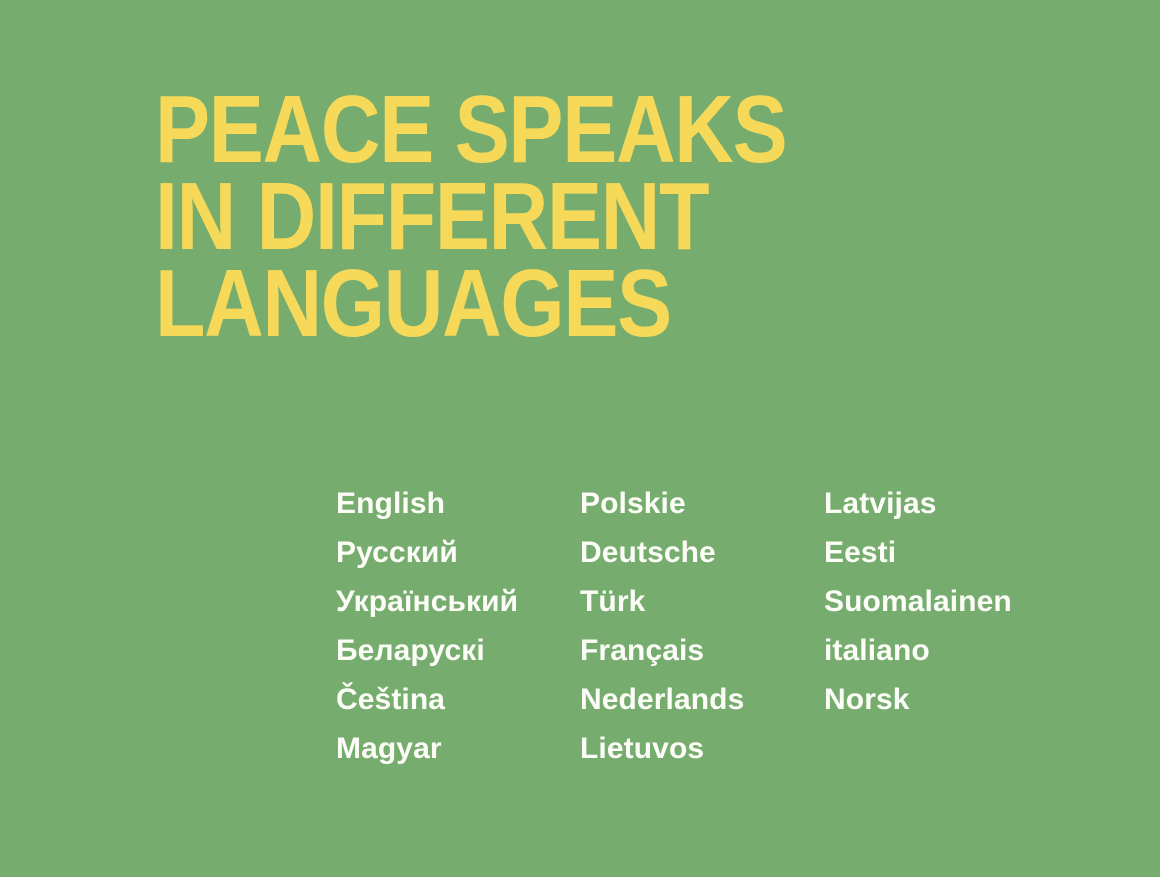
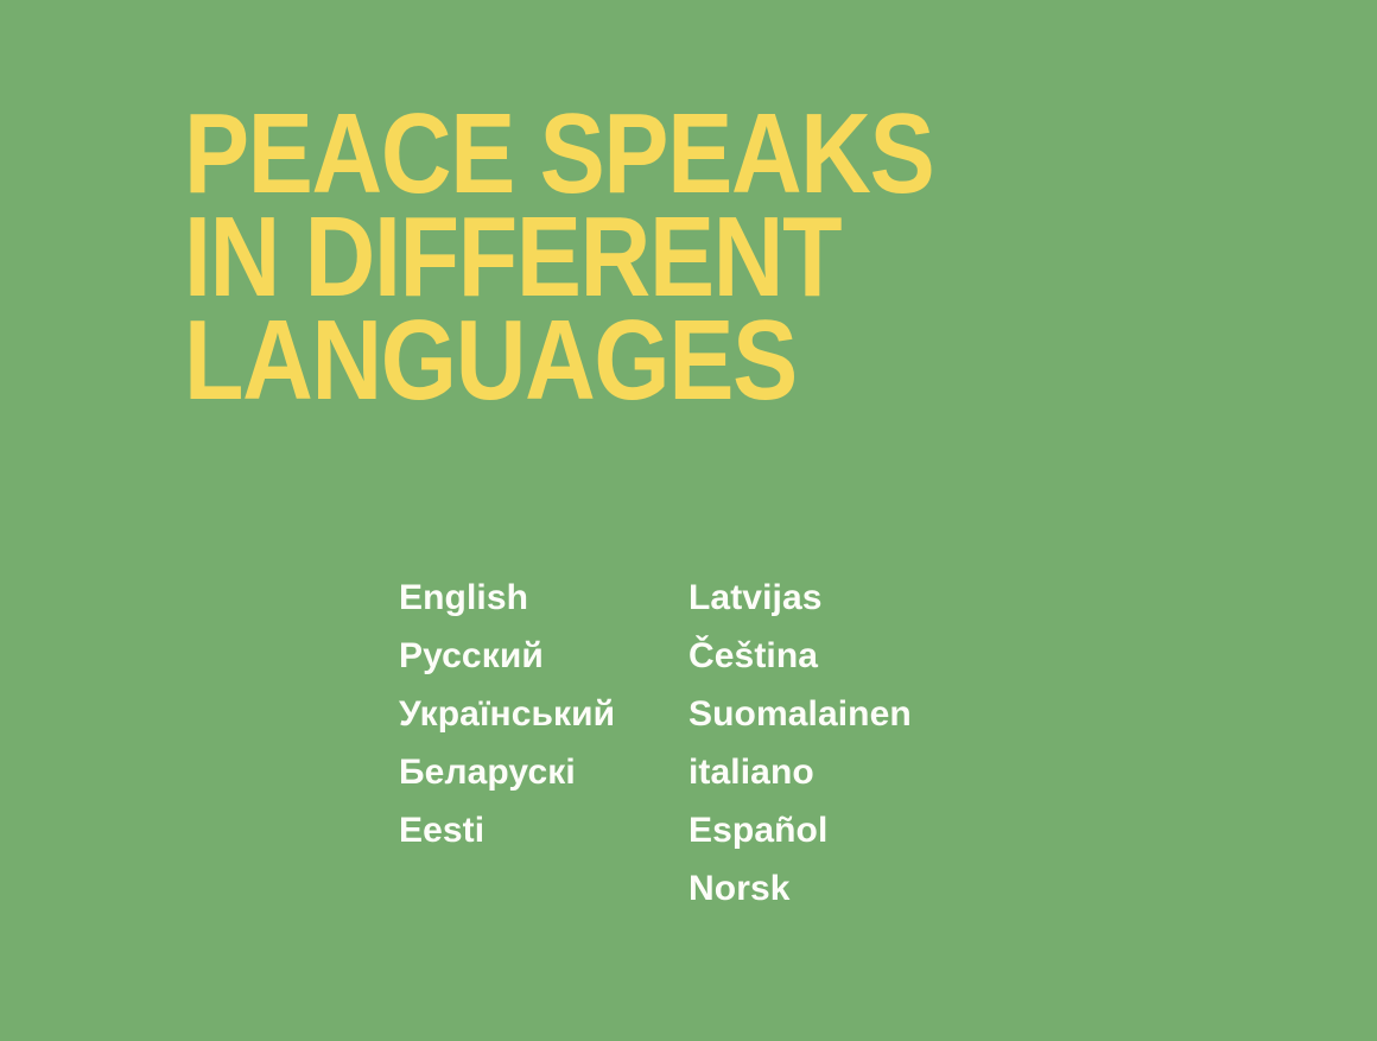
  PEACE SPEAKS
  IN DIFFERENT
  LANGUAGES
  English
  Русский
  Український
  Беларускі
- Čeština
+ Eesti
- Magyar
- Polskie
- Deutsche
- Türk
- Français
- Nederlands
- Lietuvos
  Latvijas
- Eesti
+ Čeština
  Suomalainen
  italiano
+ Español
  Norsk
